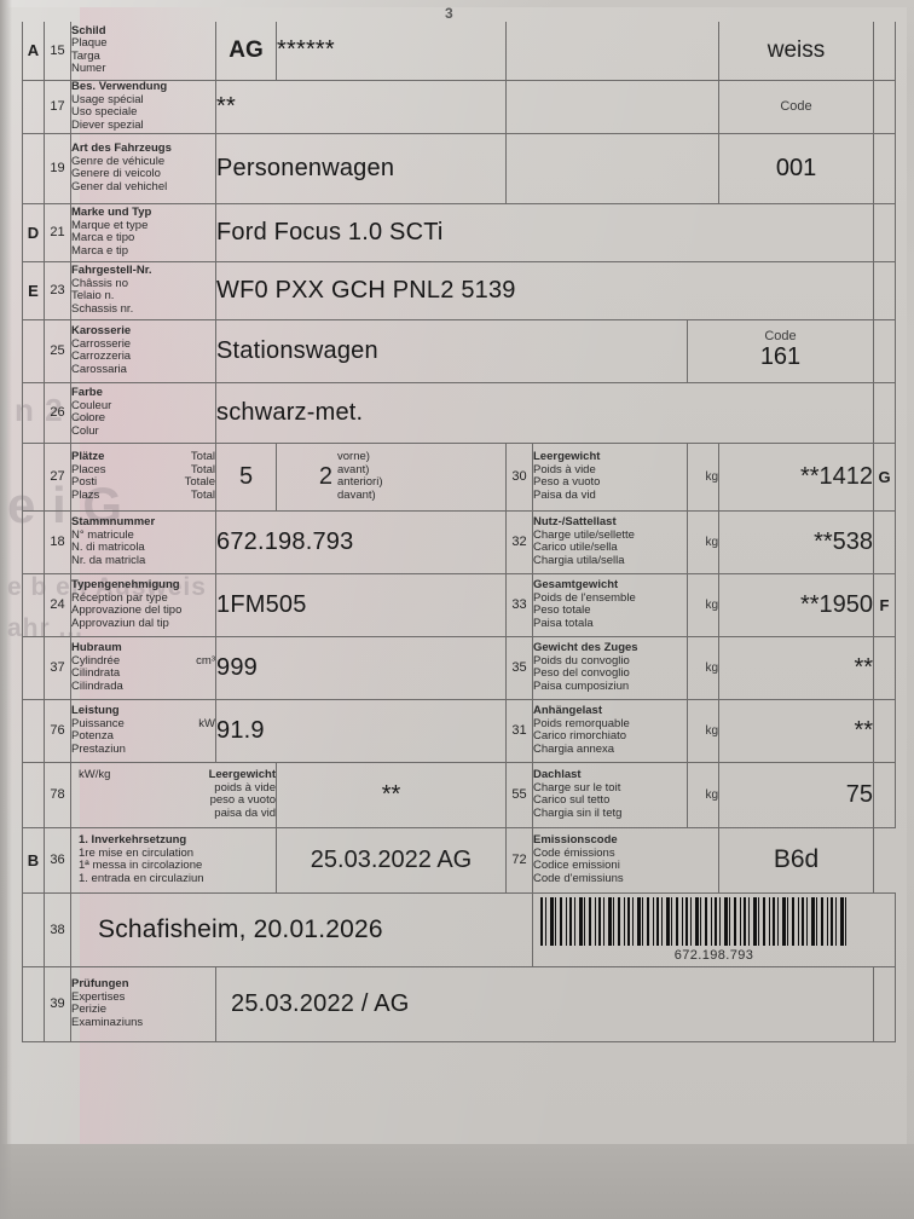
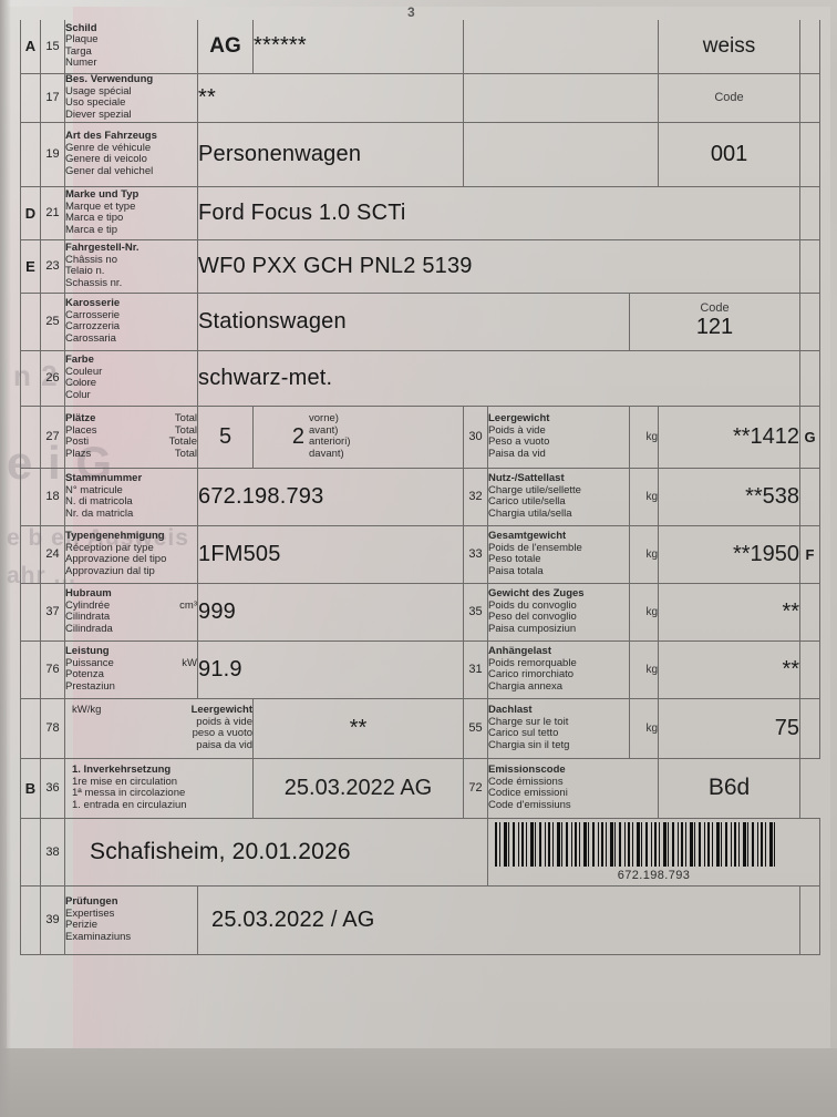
  n 2 ...
  e i G
  e b en Ausweis
  ahr ...
  3
  A	15	Schild Plaque Targa Numer	AG	******		weiss
  	17	Bes. Verwendung Usage spécial Uso speciale Diever spezial	**		Code
  	19	Art des Fahrzeugs Genre de véhicule Genere di veicolo Gener dal vehichel	Personenwagen		001
  D	21	Marke und Typ Marque et type Marca e tipo Marca e tip	Ford Focus 1.0 SCTi
  E	23	Fahrgestell-Nr. Châssis no Telaio n. Schassis nr.	WF0 PXX GCH PNL2 5139
- 	25	Karosserie Carrosserie Carrozzeria Carossaria	Stationswagen	Code 161
+ 	25	Karosserie Carrosserie Carrozzeria Carossaria	Stationswagen	Code 121
  	26	Farbe Couleur Colore Colur	schwarz-met.
  	27
  Plätze	Total
  Places	Total
  Posti	Totale
  Plazs	Total
  			5
  2	vorne) avant) anteriori) davant)
  					30	Leergewicht Poids à vide Peso a vuoto Paisa da vid	kg	**1412	G
  	18	Stammnummer N° matricule N. di matricola Nr. da matricla	672.198.793	32	Nutz-/Sattellast Charge utile/sellette Carico utile/sella Chargia utila/sella	kg	**538
  	24	Typengenehmigung Réception par type Approvazione del tipo Approvaziun dal tip	1FM505	33	Gesamtgewicht Poids de l'ensemble Peso totale Paisa totala	kg	**1950	F
  	37
  Hubraum
  Cylindrée	cm³
  Cilindrata
  Cilindrada
  			999	35	Gewicht des Zuges Poids du convoglio Peso del convoglio Paisa cumposiziun	kg	**
  	76
  Leistung
  Puissance	kW
  Potenza
  Prestaziun
  			91.9	31	Anhängelast Poids remorquable Carico rimorchiato Chargia annexa	kg	**
  	78
  kW/kg	Leergewicht
  	poids à vide
  	peso a vuoto
  	paisa da vid
  			**	55	Dachlast Charge sur le toit Carico sul tetto Chargia sin il tetg	kg	75
  B	36	1. Inverkehrsetzung 1re mise en circulation 1ª messa in circolazione 1. entrada en circulaziun	25.03.2022 AG	72	Emissionscode Code émissions Codice emissioni Code d'emissiuns	B6d
  	38	Schafisheim, 20.01.2026	672.198.793
  	39	Prüfungen Expertises Perizie Examinaziuns	25.03.2022 / AG
